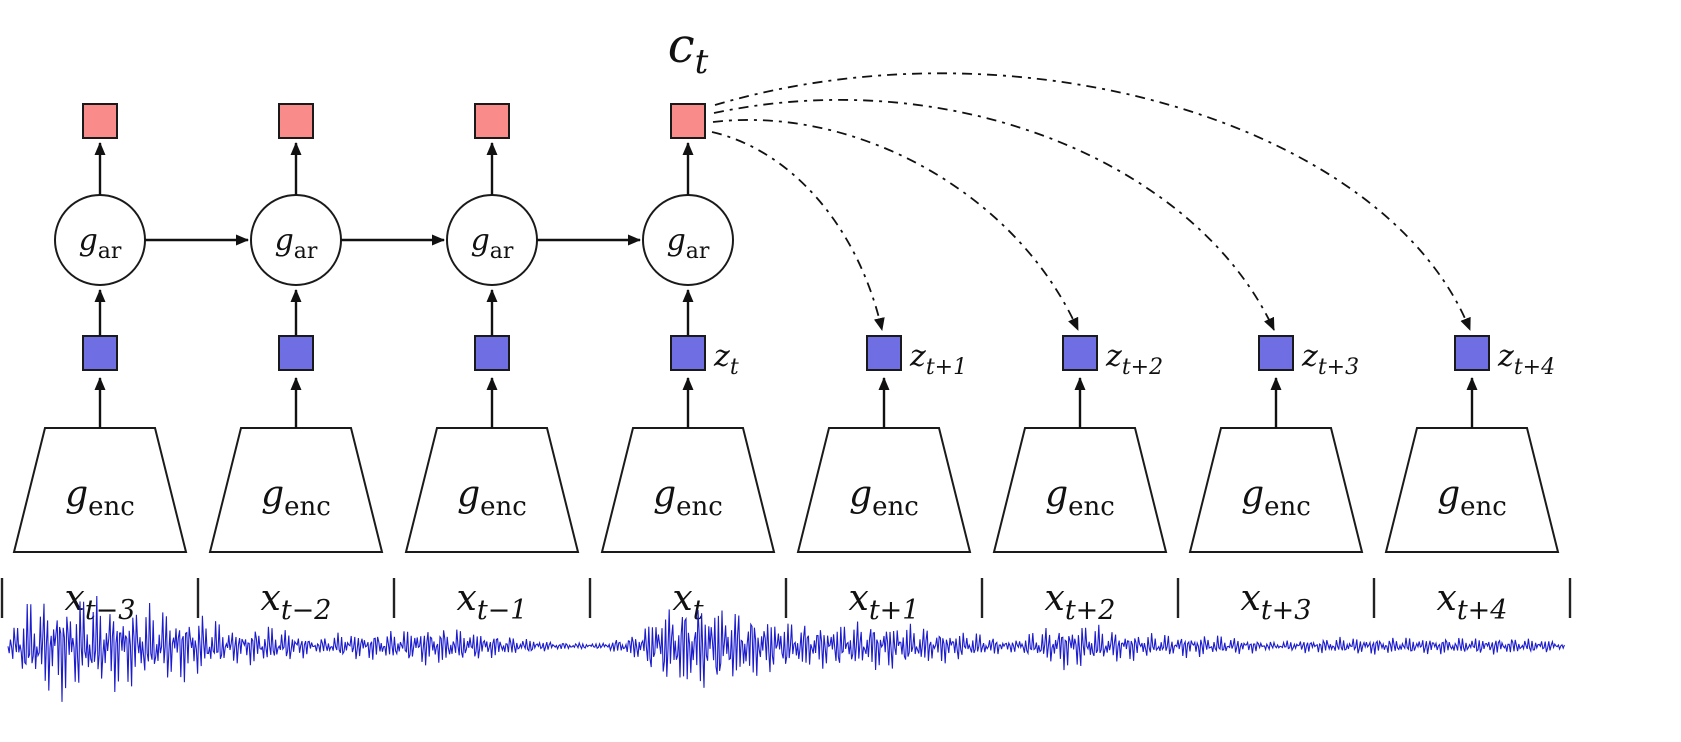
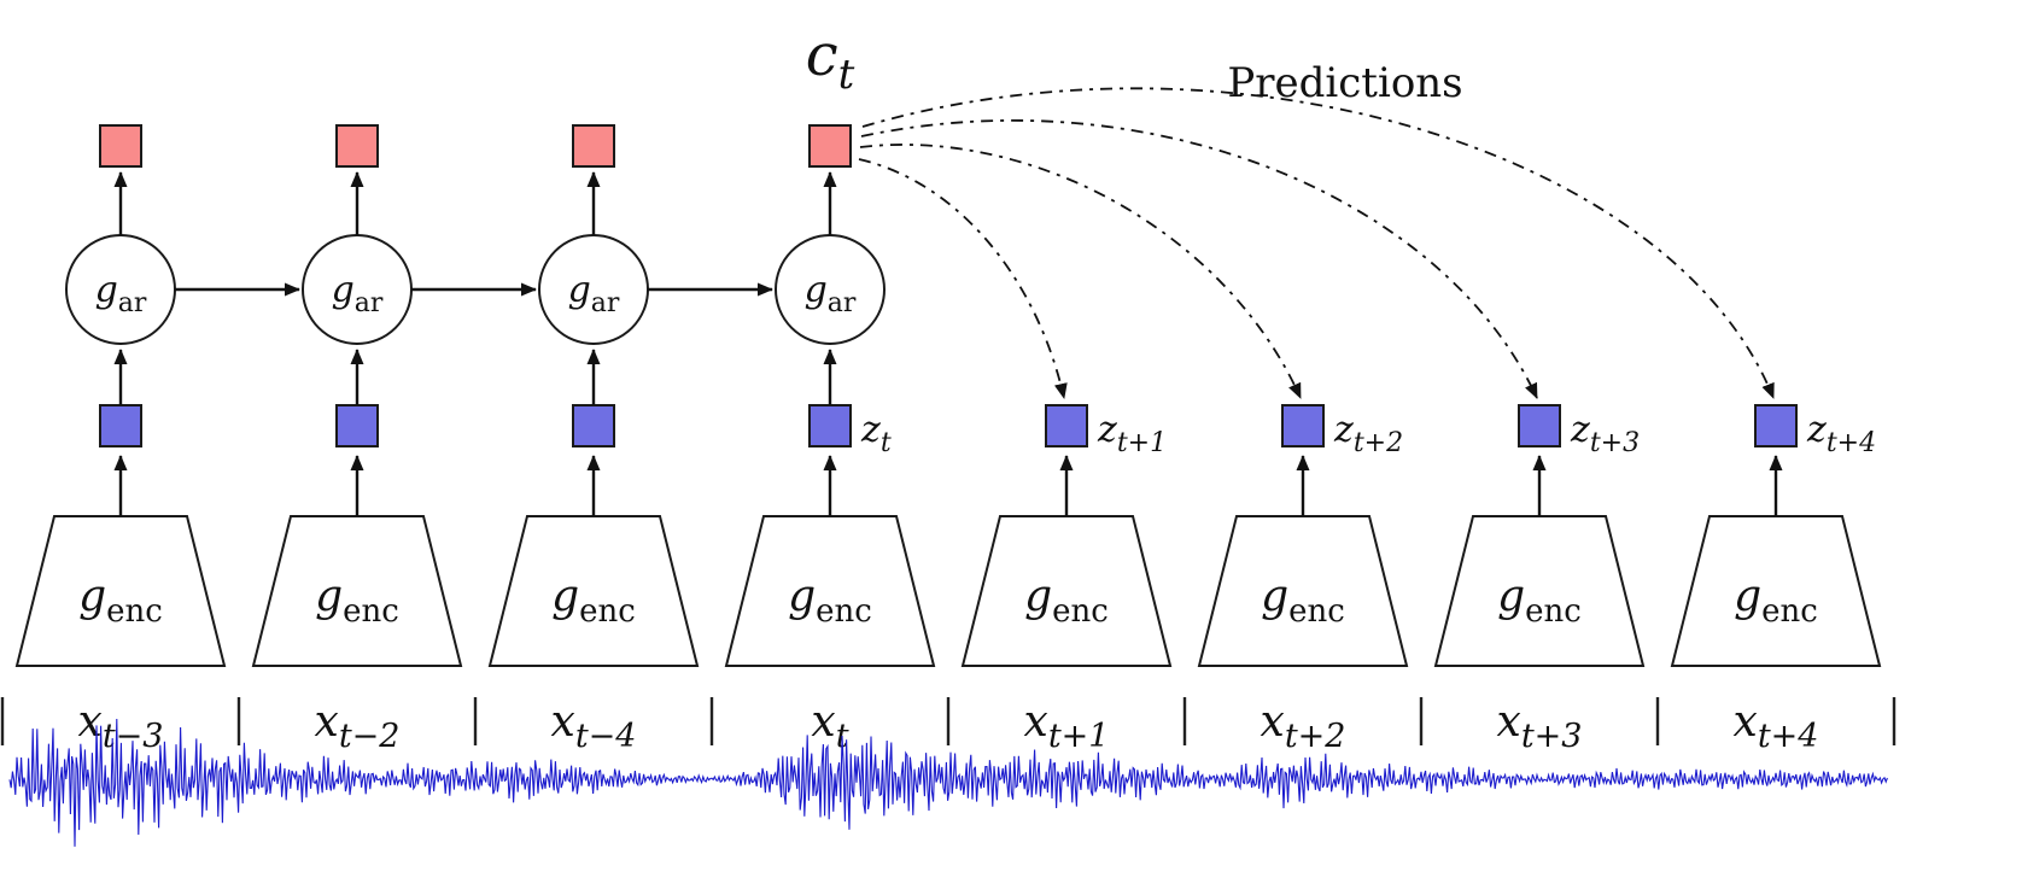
  genc
  gar
  genc
  gar
  genc
  gar
  genc
  zt
  gar
  ct
  genc
  zt+1
  genc
  zt+2
  genc
  zt+3
  genc
  zt+4
+ Predictions
  xt−3
  xt−2
- xt−1
+ xt−4
  xt+1
  xt+2
  xt+3
  xt+4
